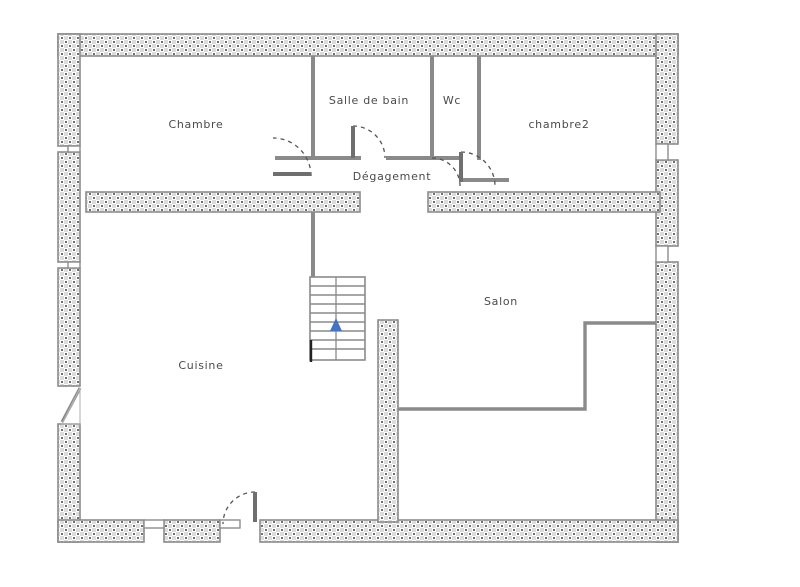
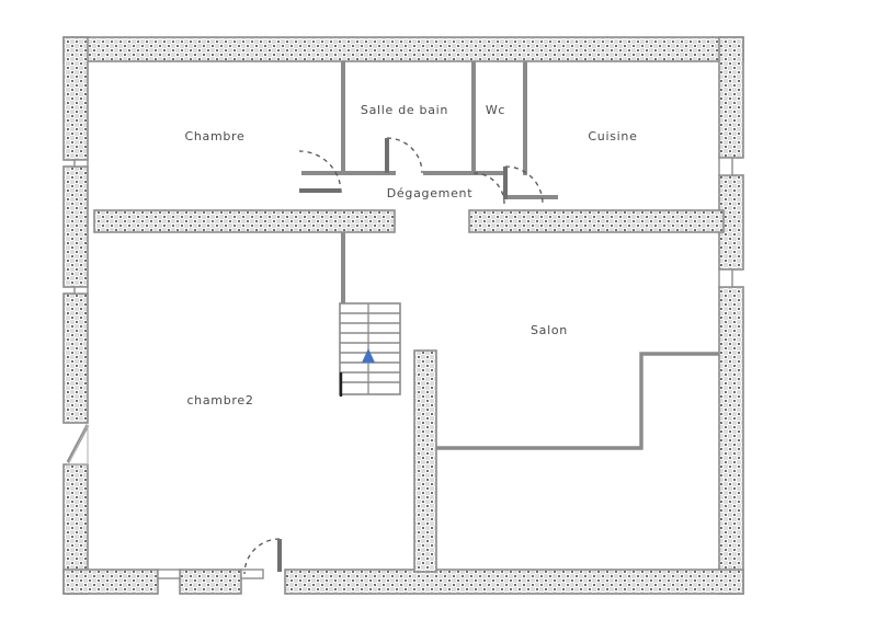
  Chambre
  Salle de bain
  Wc
- chambre2
+ Cuisine
  Dégagement
- Cuisine
+ chambre2
  Salon
